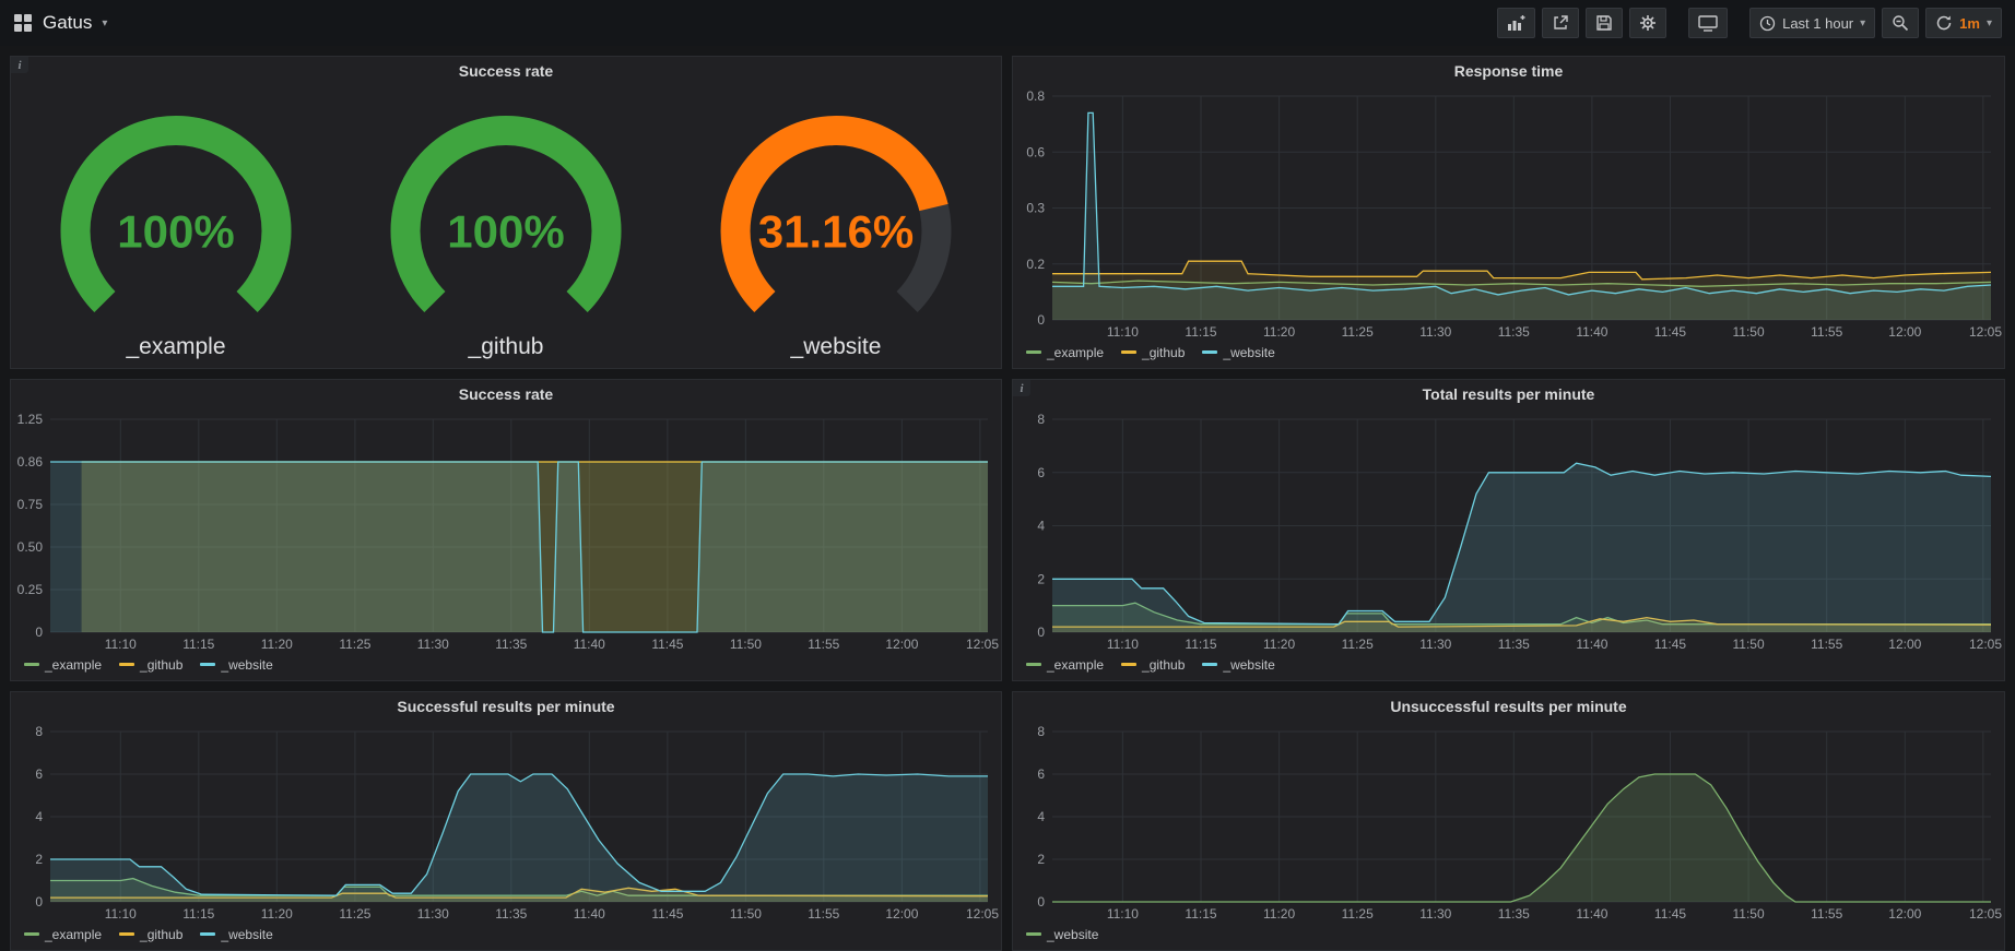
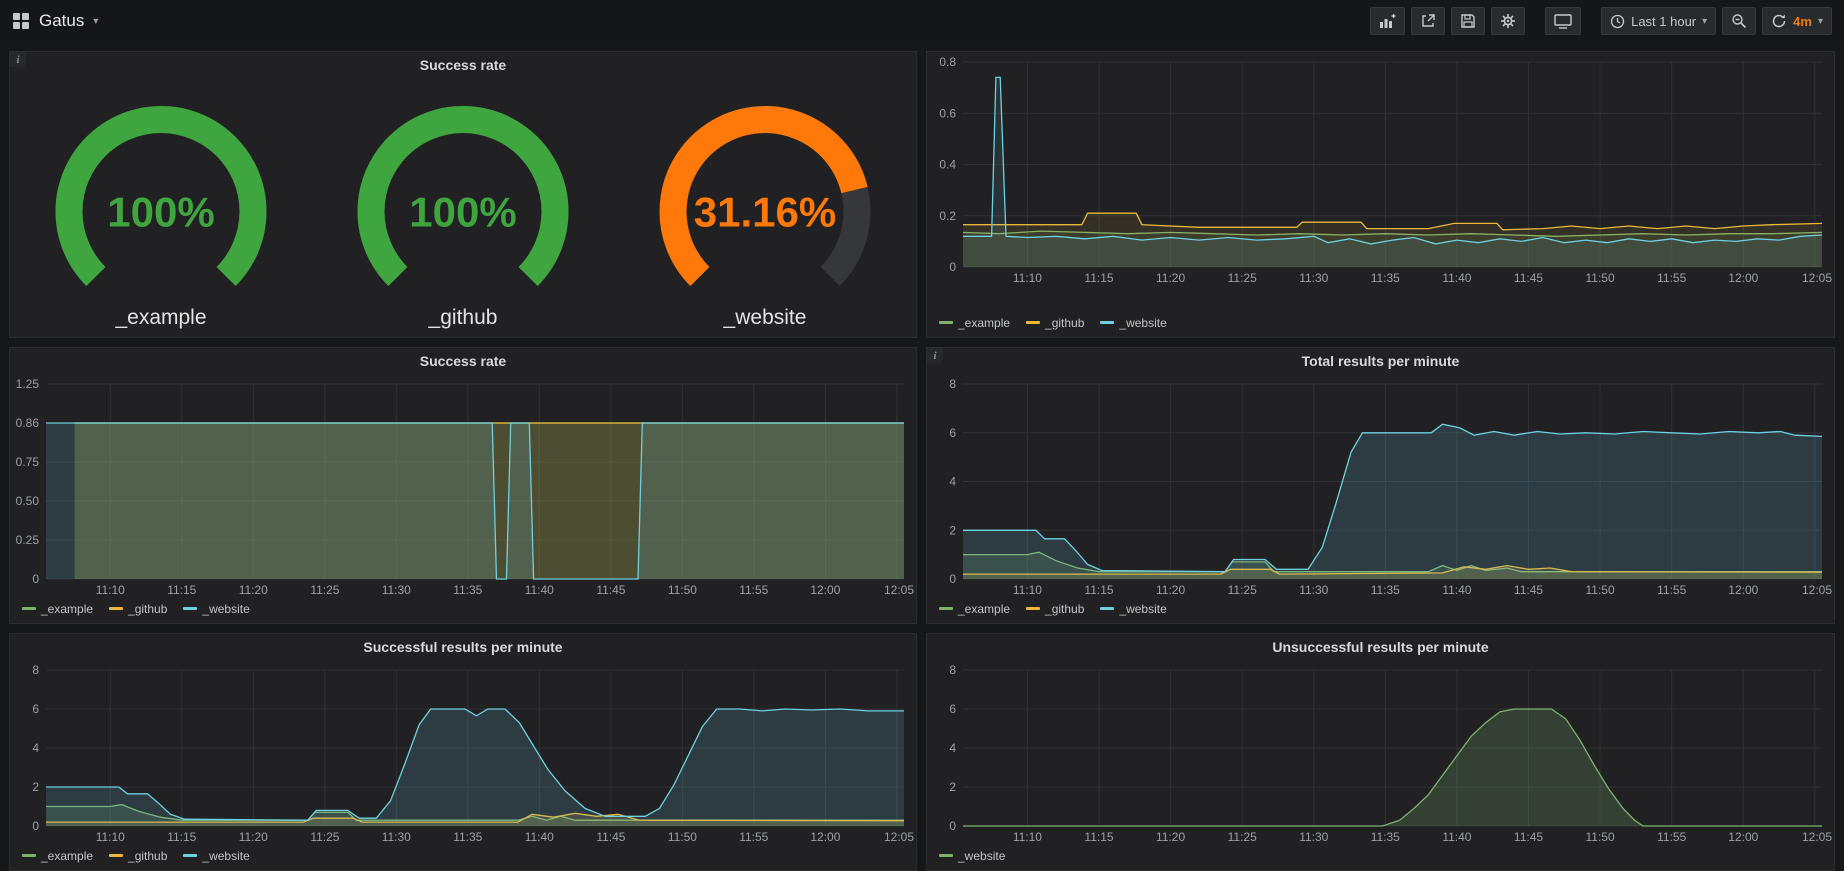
  Gatus
  ▾
  Last 1 hour
  ▾
- 1m
+ 4m
  ▾
  i
  Success rate
  100%
  _example
  100%
  _github
  31.16%
  _website
- Response time
  0
  0.2
- 0.3
+ 0.4
  0.6
  0.8
  11:10
  11:15
  11:20
  11:25
  11:30
  11:35
  11:40
  11:45
  11:50
  11:55
  12:00
  12:05
  _example
  _github
  _website
  Success rate
  0
  0.25
  0.50
  0.75
  0.86
  1.25
  11:10
  11:15
  11:20
  11:25
  11:30
  11:35
  11:40
  11:45
  11:50
  11:55
  12:00
  12:05
  _example
  _github
  _website
  i
  Total results per minute
  0
  2
  4
  6
  8
  11:10
  11:15
  11:20
  11:25
  11:30
  11:35
  11:40
  11:45
  11:50
  11:55
  12:00
  12:05
  _example
  _github
  _website
  Successful results per minute
  0
  2
  4
  6
  8
  11:10
  11:15
  11:20
  11:25
  11:30
  11:35
  11:40
  11:45
  11:50
  11:55
  12:00
  12:05
  _example
  _github
  _website
  Unsuccessful results per minute
  0
  2
  4
  6
  8
  11:10
  11:15
  11:20
  11:25
  11:30
  11:35
  11:40
  11:45
  11:50
  11:55
  12:00
  12:05
  _website
